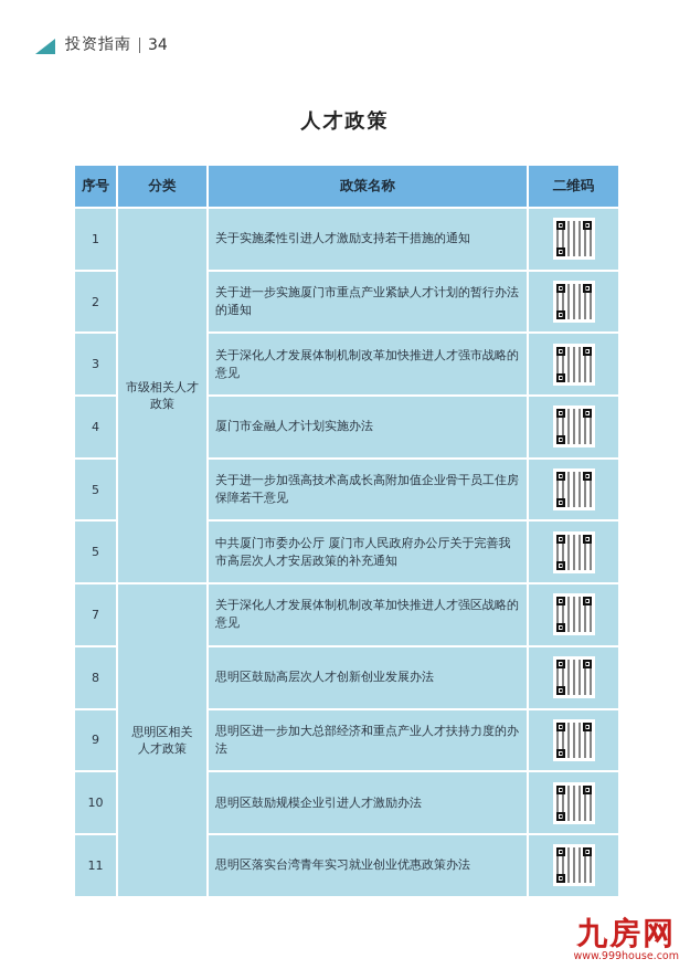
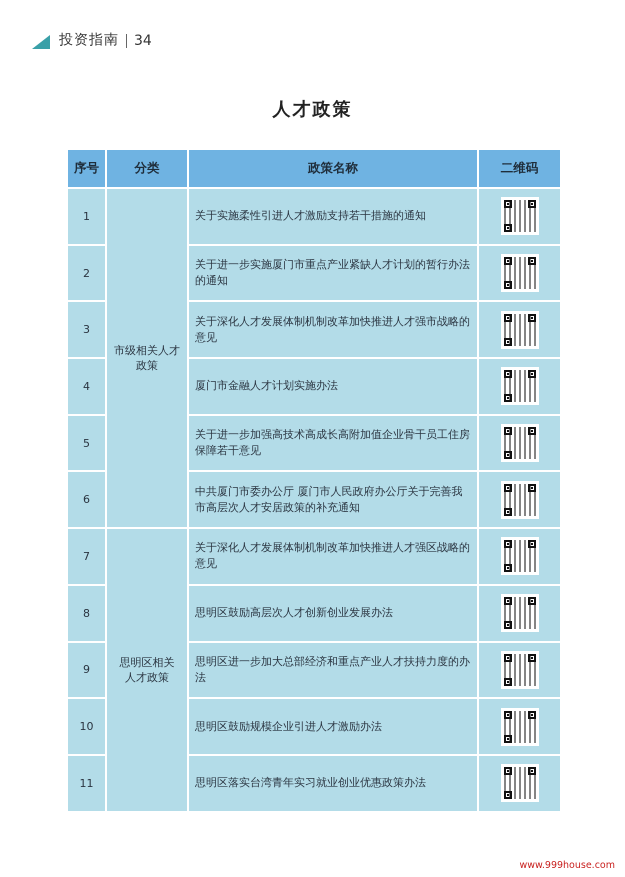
  投资指南
  34
  人才政策
  序号	分类	政策名称	二维码
  1	市级相关人才政策	关于实施柔性引进人才激励支持若干措施的通知
  2	关于进一步实施厦门市重点产业紧缺人才计划的暂行办法的通知
  3	关于深化人才发展体制机制改革加快推进人才强市战略的意见
  4	厦门市金融人才计划实施办法
  5	关于进一步加强高技术高成长高附加值企业骨干员工住房保障若干意见
- 5	中共厦门市委办公厅 厦门市人民政府办公厅关于完善我市高层次人才安居政策的补充通知
+ 6	中共厦门市委办公厅 厦门市人民政府办公厅关于完善我市高层次人才安居政策的补充通知
  7	思明区相关人才政策	关于深化人才发展体制机制改革加快推进人才强区战略的意见
  8	思明区鼓励高层次人才创新创业发展办法
  9	思明区进一步加大总部经济和重点产业人才扶持力度的办法
  10	思明区鼓励规模企业引进人才激励办法
  11	思明区落实台湾青年实习就业创业优惠政策办法
- 九房网
  www.999house.com
